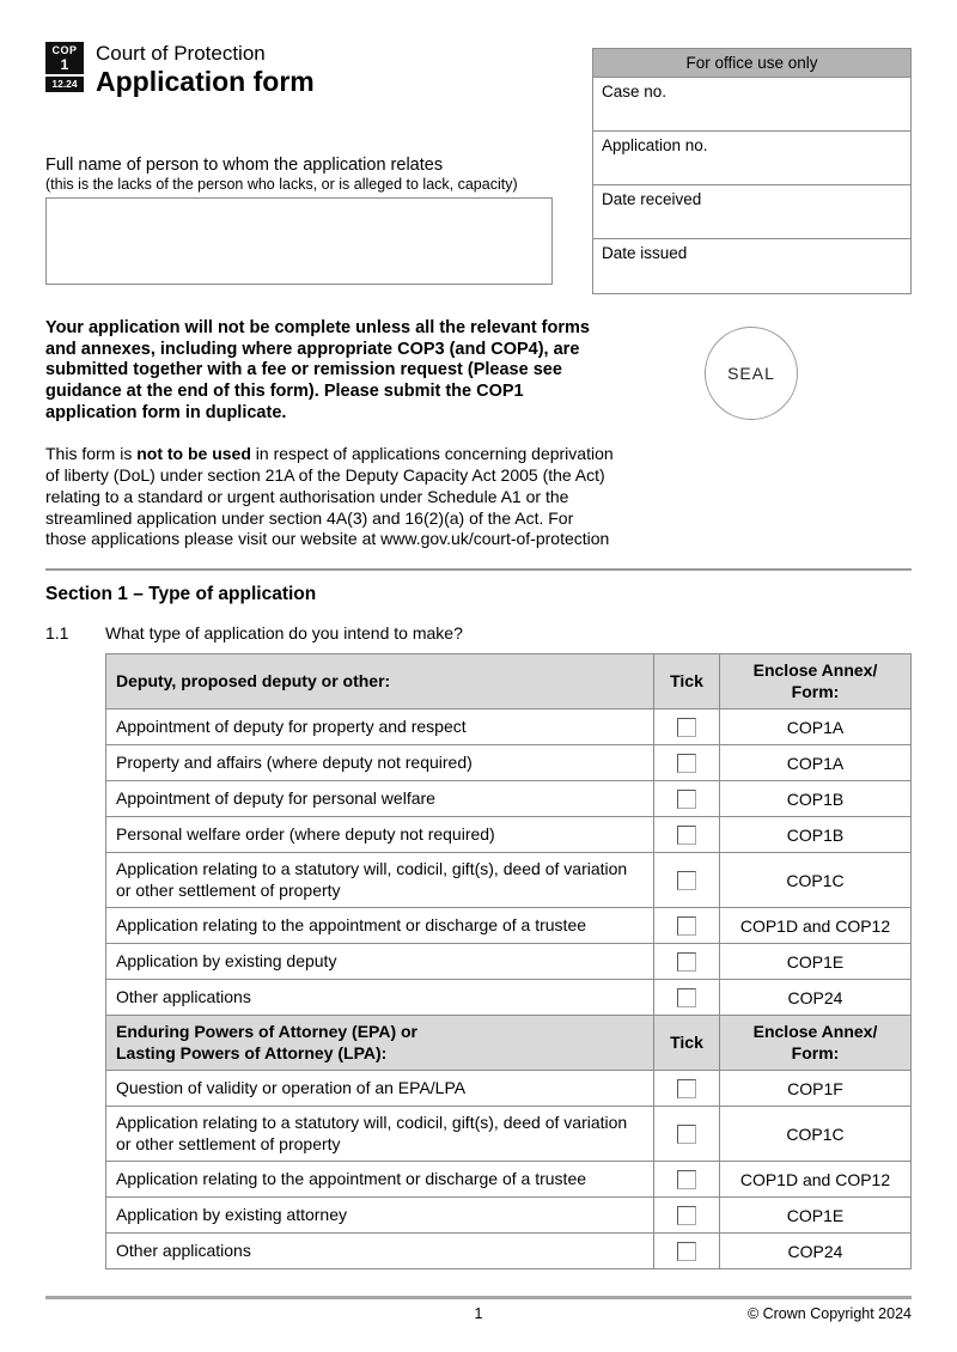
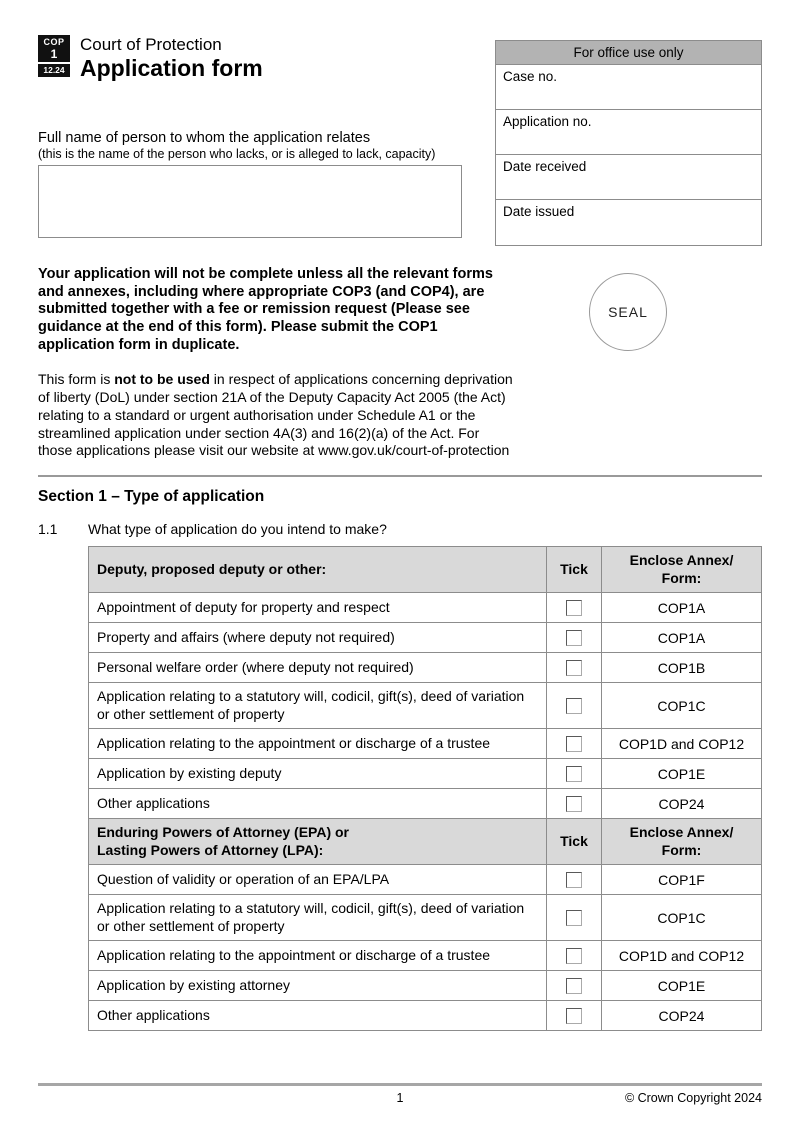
  COP
  1
  12.24
  Court of Protection
  Application form
  For office use only
  Case no.
  Application no.
  Date received
  Date issued
  Full name of person to whom the application relates
- (this is the lacks of the person who lacks, or is alleged to lack, capacity)
+ (this is the name of the person who lacks, or is alleged to lack, capacity)
  Your application will not be complete unless all the relevant forms and annexes, including where appropriate COP3 (and COP4), are submitted together with a fee or remission request (Please see guidance at the end of this form). Please submit the COP1 application form in duplicate.
  SEAL
  This form is not to be used in respect of applications concerning deprivation of liberty (DoL) under section 21A of the Deputy Capacity Act 2005 (the Act) relating to a standard or urgent authorisation under Schedule A1 or the streamlined application under section 4A(3) and 16(2)(a) of the Act. For those applications please visit our website at www.gov.uk/court-of-protection
  Section 1 – Type of application
  1.1
  What type of application do you intend to make?
  Deputy, proposed deputy or other:	Tick	Enclose Annex/Form:
  Appointment of deputy for property and respect		COP1A
  Property and affairs (where deputy not required)		COP1A
- Appointment of deputy for personal welfare		COP1B
  Personal welfare order (where deputy not required)		COP1B
  Application relating to a statutory will, codicil, gift(s), deed of variation or other settlement of property		COP1C
  Application relating to the appointment or discharge of a trustee		COP1D and COP12
  Application by existing deputy		COP1E
  Other applications		COP24
  Enduring Powers of Attorney (EPA) orLasting Powers of Attorney (LPA):	Tick	Enclose Annex/Form:
  Question of validity or operation of an EPA/LPA		COP1F
  Application relating to a statutory will, codicil, gift(s), deed of variation or other settlement of property		COP1C
  Application relating to the appointment or discharge of a trustee		COP1D and COP12
  Application by existing attorney		COP1E
  Other applications		COP24
  1
  © Crown Copyright 2024
